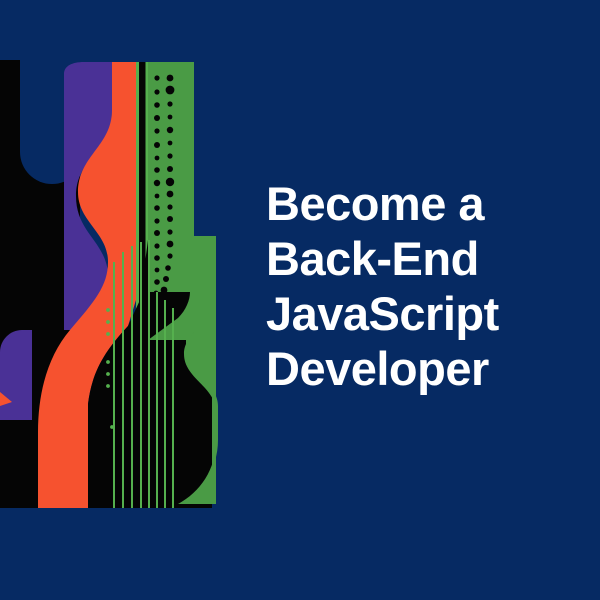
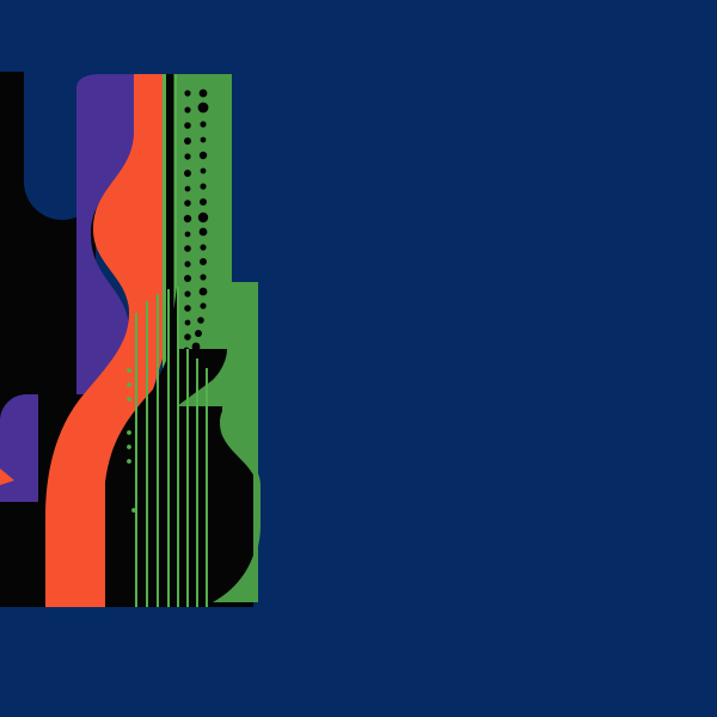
- Become a
- Back-End
- JavaScript
- Developer
